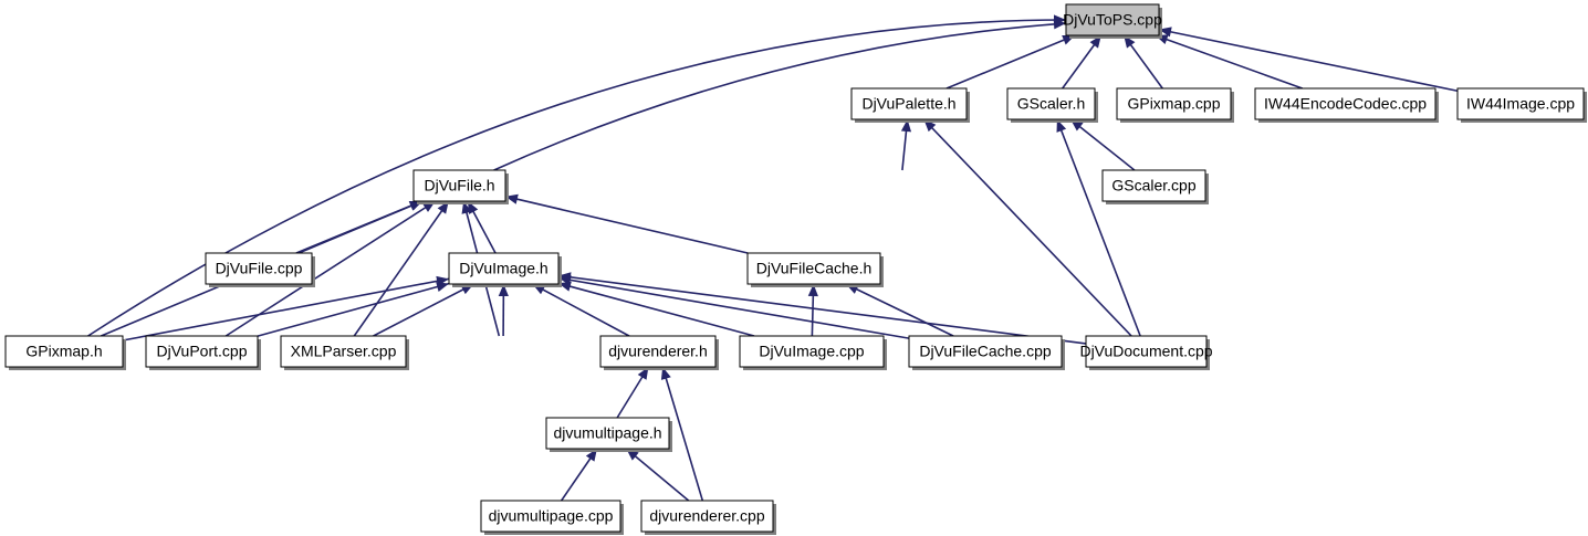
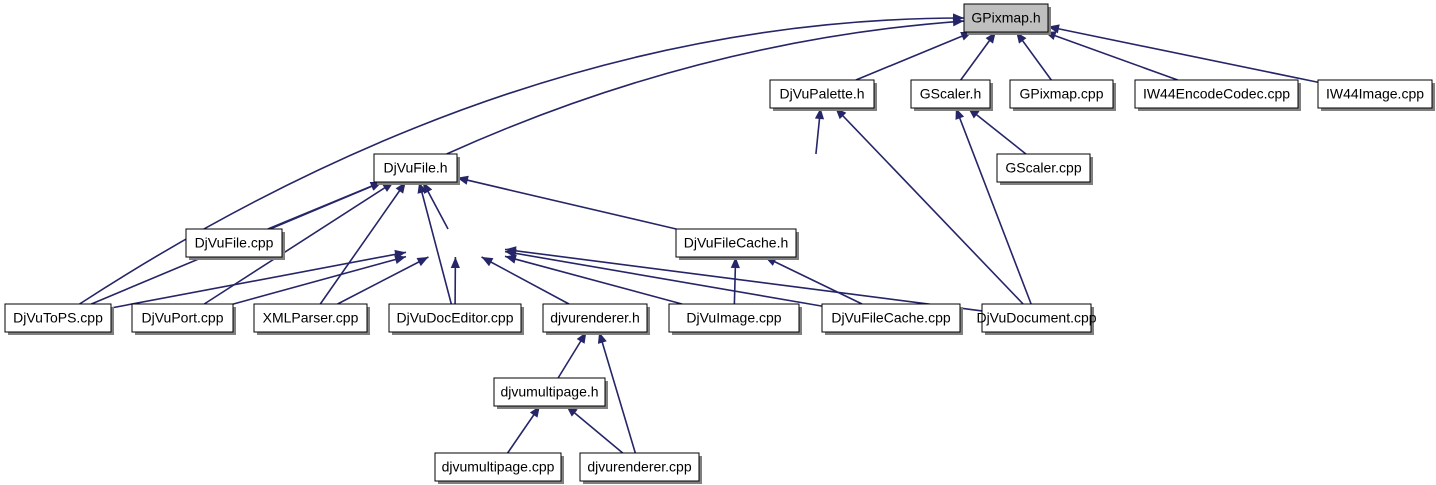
- DjVuToPS.cpp
+ GPixmap.h
  DjVuPalette.h
  GScaler.h
  GPixmap.cpp
  IW44EncodeCodec.cpp
  IW44Image.cpp
  DjVuFile.h
  GScaler.cpp
  DjVuFile.cpp
- DjVuImage.h
  DjVuFileCache.h
- GPixmap.h
+ DjVuToPS.cpp
  DjVuPort.cpp
  XMLParser.cpp
+ DjVuDocEditor.cpp
  djvurenderer.h
  DjVuImage.cpp
  DjVuFileCache.cpp
  DjVuDocument.cpp
  djvumultipage.h
  djvumultipage.cpp
  djvurenderer.cpp
